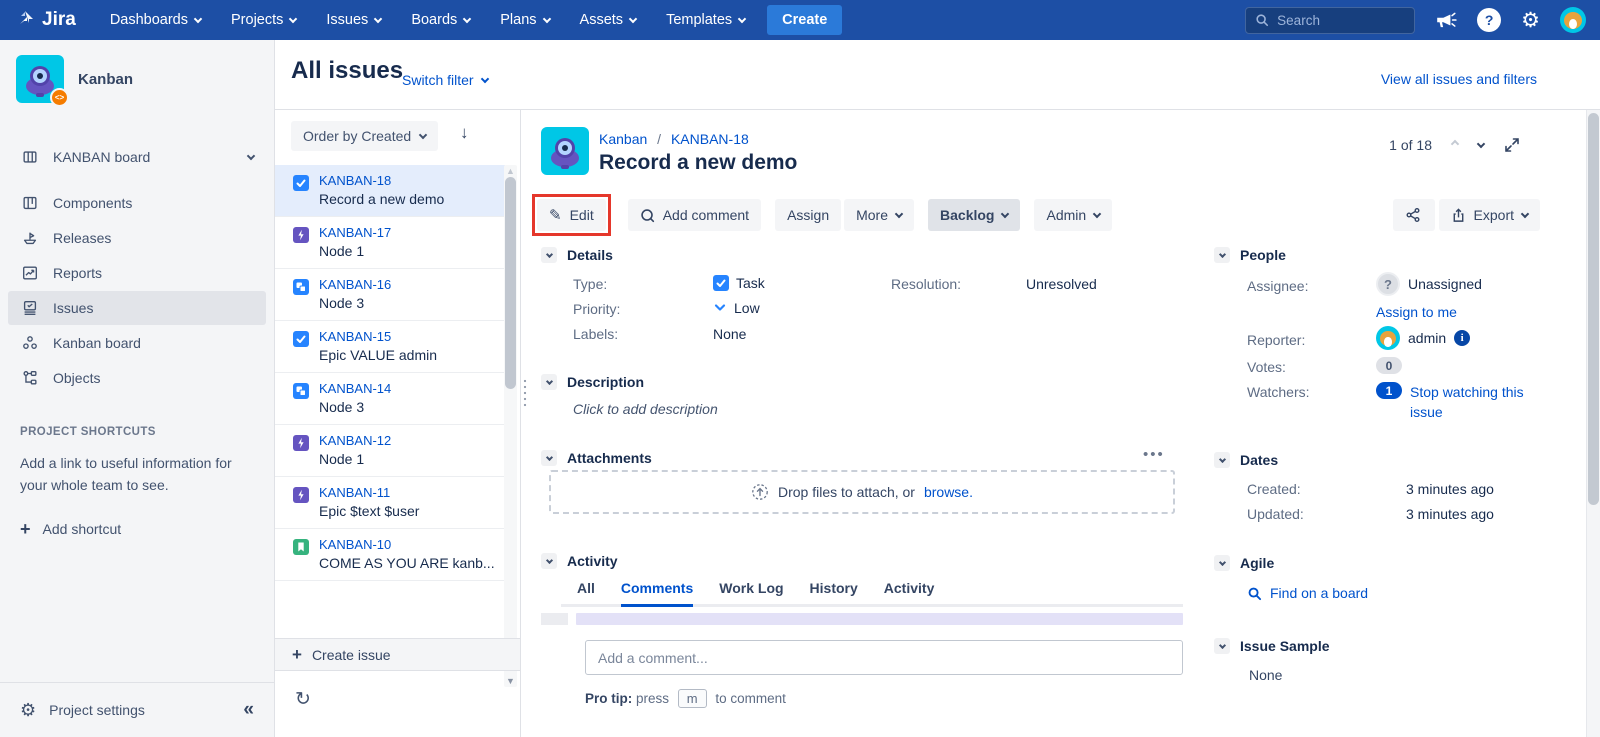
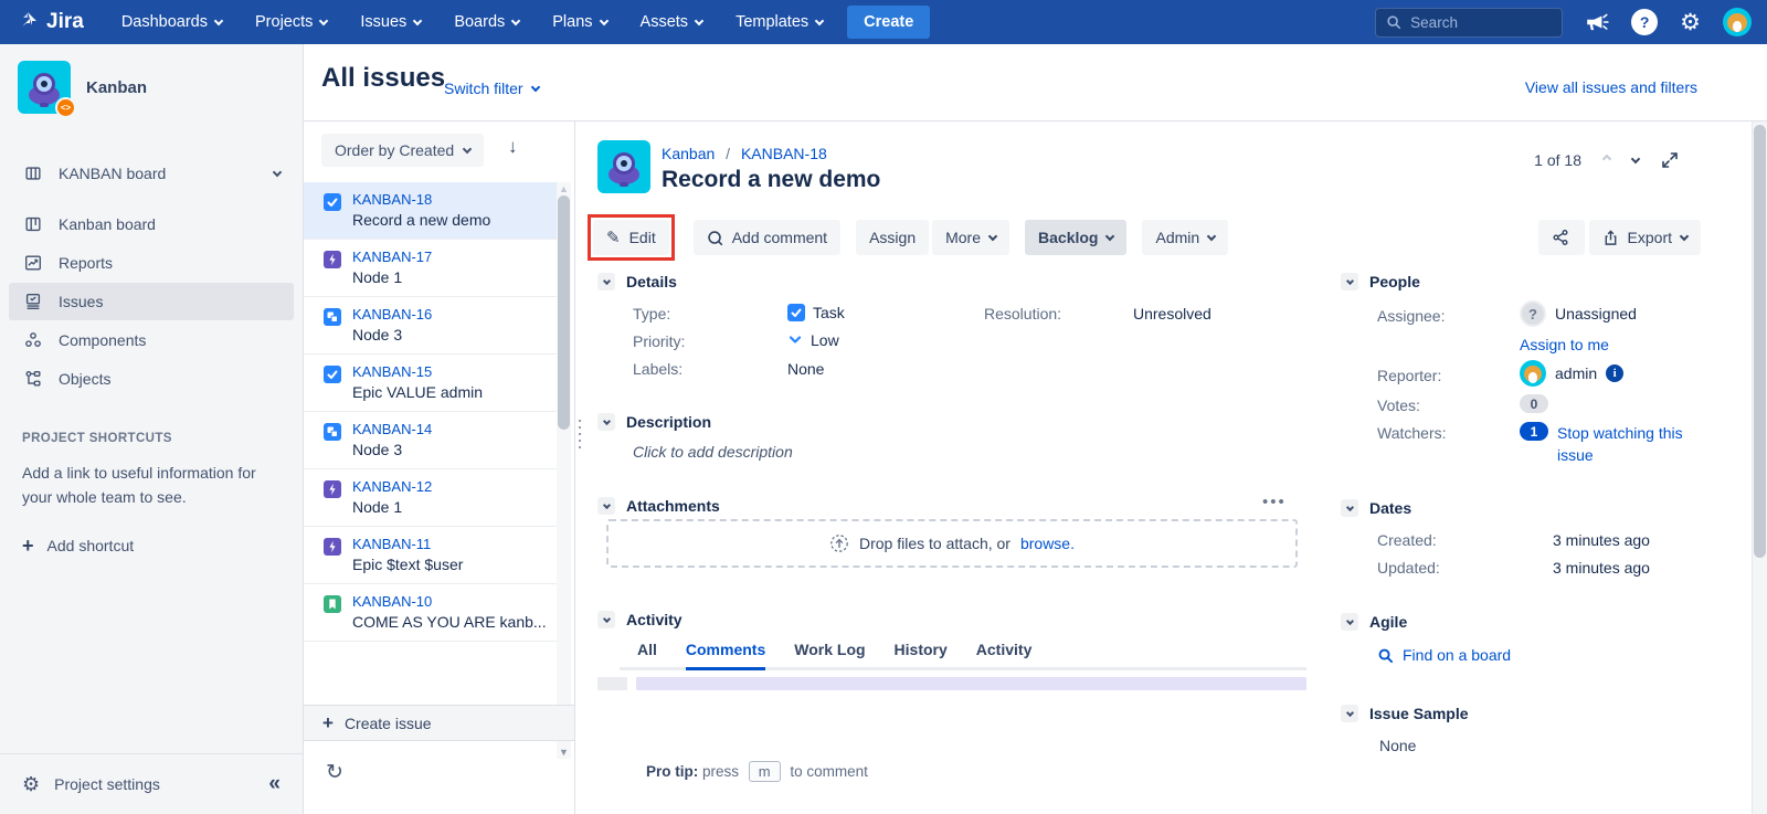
  Jira
  Dashboards
  Projects
  Issues
  Boards
  Plans
  Assets
  Templates
  Create
  Search
  ?
  ⚙
  <>
  Kanban
  KANBAN board
- Components
+ Kanban board
- Releases
  Reports
  Issues
- Kanban board
+ Components
  Objects
  PROJECT SHORTCUTS
  Add a link to useful information for your whole team to see.
  +
  Add shortcut
  ⚙
  Project settings
  «
  All issues
  Switch filter
  View all issues and filters
  Order by Created
  ↓
  KANBAN-18
  Record a new demo
  KANBAN-17
  Node 1
  KANBAN-16
  Node 3
  KANBAN-15
  Epic VALUE admin
  KANBAN-14
  Node 3
  KANBAN-12
  Node 1
  KANBAN-11
  Epic $text $user
  KANBAN-10
  COME AS YOU ARE kanb...
  ▲
  ▼
  +
  Create issue
  ↻
  Kanban / KANBAN-18
  Record a new demo
  1 of 18
  ✎
  Edit
  Add comment
  Assign
  More
  Backlog
  Admin
  Export
  Details
  Type:
  Task
  Priority:
  Low
  Labels:
  None
  Resolution:
  Unresolved
  Description
  Click to add description
  Attachments
  •••
  Drop files to attach, or
  browse.
  Activity
  All
  Comments
  Work Log
  History
  Activity
- Add a comment...
  Pro tip: press m to comment
  People
  Assignee:
  ?
  Unassigned
  Assign to me
  Reporter:
  admin
  i
  Votes:
  0
  Watchers:
  1
  Stop watching this issue
  Dates
  Created:
  3 minutes ago
  Updated:
  3 minutes ago
  Agile
  Find on a board
  Issue Sample
  None
